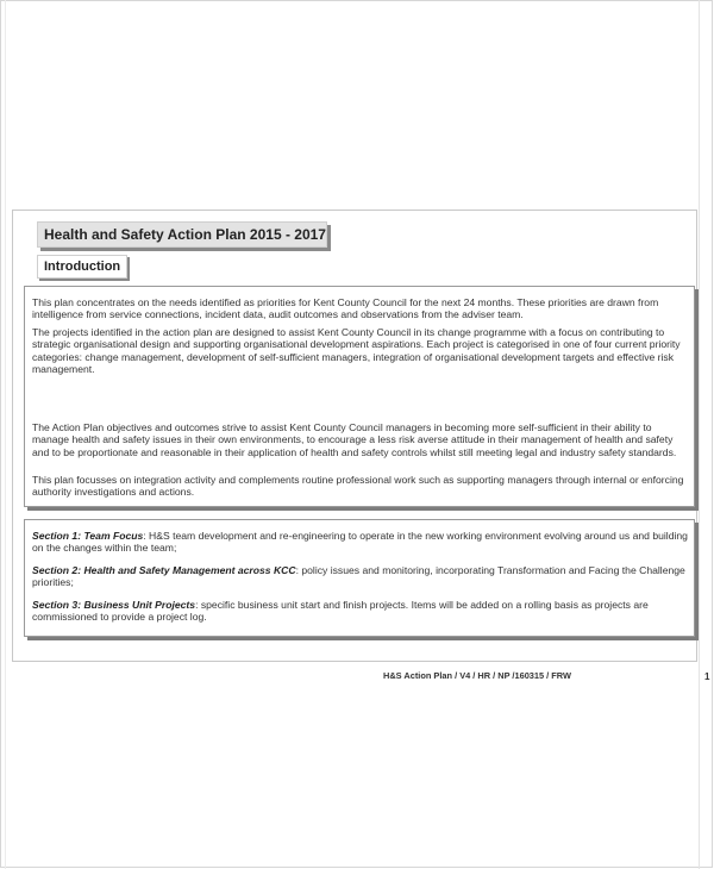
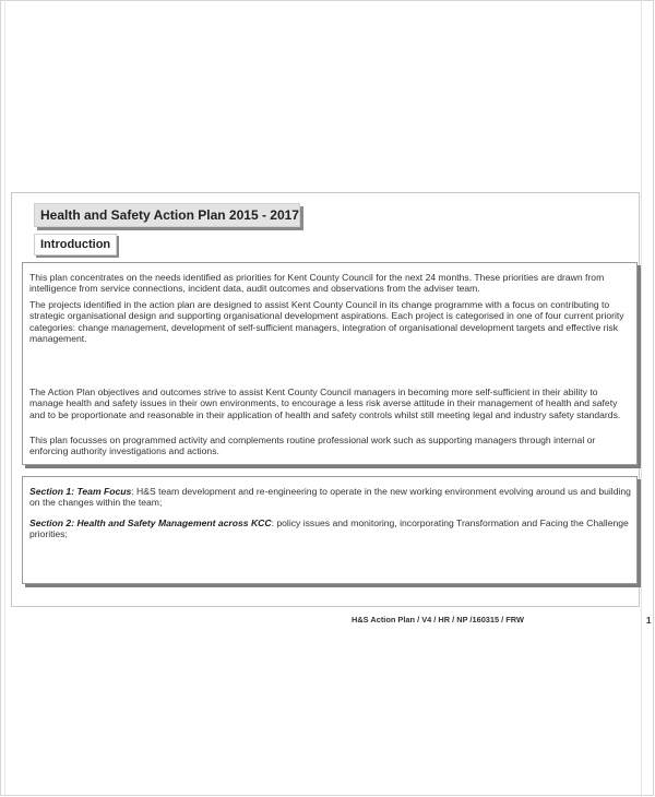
  Health and Safety Action Plan 2015 - 2017
  Introduction
  This plan concentrates on the needs identified as priorities for Kent County Council for the next 24 months. These priorities are drawn from intelligence from service connections, incident data, audit outcomes and observations from the adviser team.
  The projects identified in the action plan are designed to assist Kent County Council in its change programme with a focus on contributing to strategic organisational design and supporting organisational development aspirations. Each project is categorised in one of four current priority categories: change management, development of self-sufficient managers, integration of organisational development targets and effective risk management.
  The Action Plan objectives and outcomes strive to assist Kent County Council managers in becoming more self-sufficient in their ability to manage health and safety issues in their own environments, to encourage a less risk averse attitude in their management of health and safety and to be proportionate and reasonable in their application of health and safety controls whilst still meeting legal and industry safety standards.
- This plan focusses on integration activity and complements routine professional work such as supporting managers through internal or enforcing authority investigations and actions.
+ This plan focusses on programmed activity and complements routine professional work such as supporting managers through internal or enforcing authority investigations and actions.
  Section 1: Team Focus: H&S team development and re-engineering to operate in the new working environment evolving around us and building on the changes within the team;
  Section 2: Health and Safety Management across KCC: policy issues and monitoring, incorporating Transformation and Facing the Challenge priorities;
- Section 3: Business Unit Projects: specific business unit start and finish projects. Items will be added on a rolling basis as projects are commissioned to provide a project log.
  H&S Action Plan / V4 / HR / NP /160315 / FRW
  1
